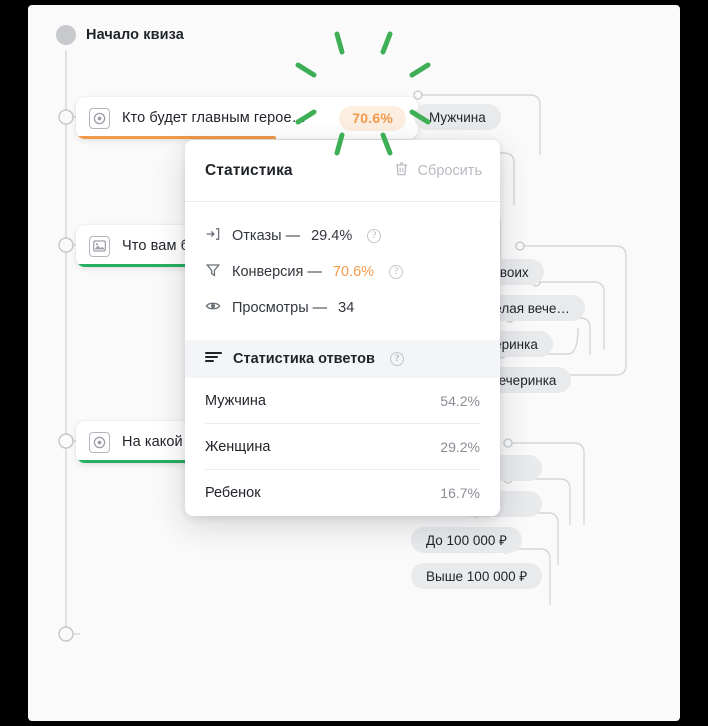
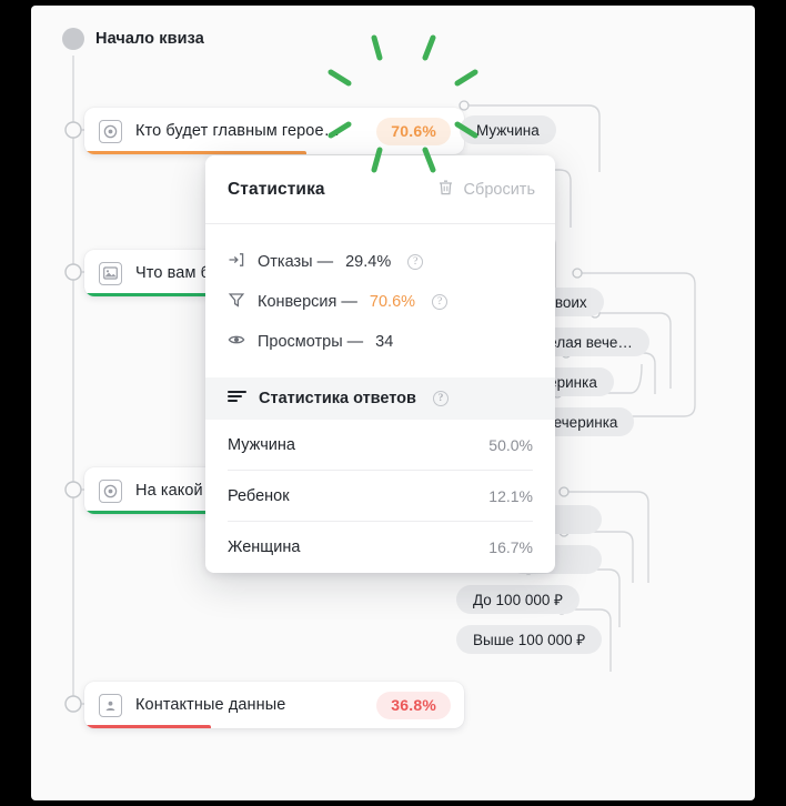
  Начало квиза
  Кто будет главным герое…
  70.6%
  Что вам
  На какой
+ Контактные данные
+ 36.8%
  Мужчина
  ечеринка
  До 100 000 ₽
  Выше 100 000 ₽
  Статистика
  Сбросить
  Отказы —
  29.4%
  ?
  Конверсия —
  70.6%
  ?
  Просмотры —
  34
  Статистика ответов
  ?
  Мужчина
- 54.2%
+ 50.0%
- Женщина
+ Ребенок
- 29.2%
+ 12.1%
- Ребенок
+ Женщина
  16.7%
